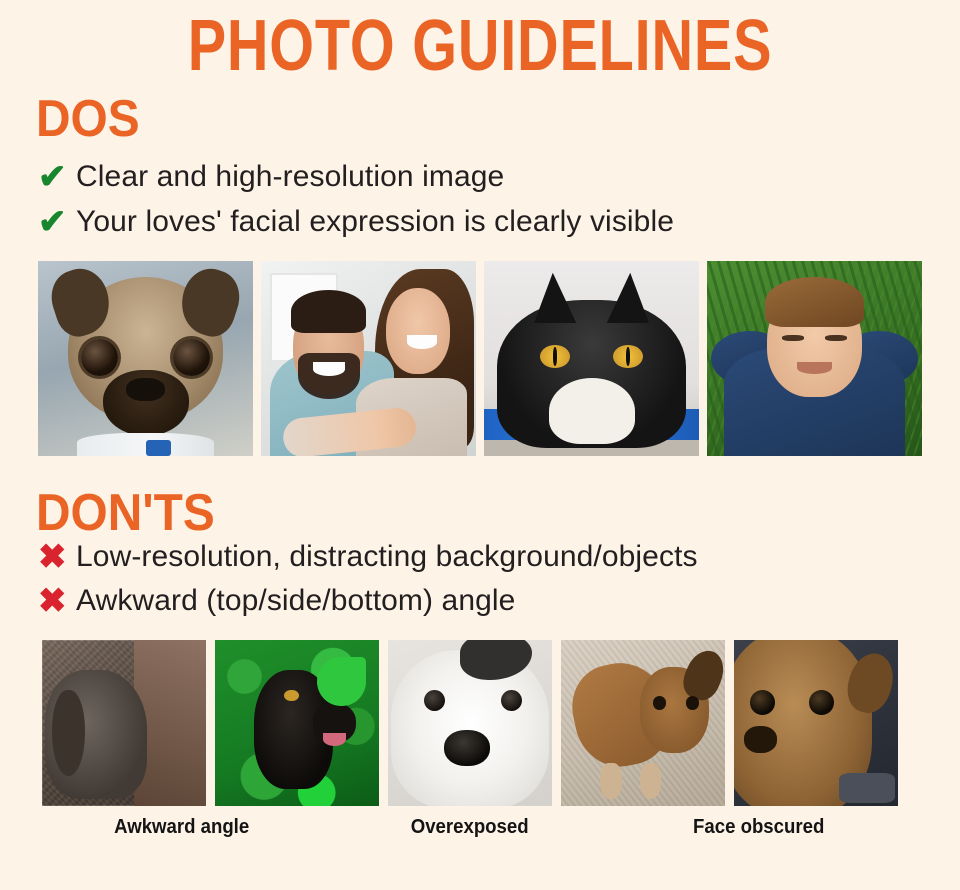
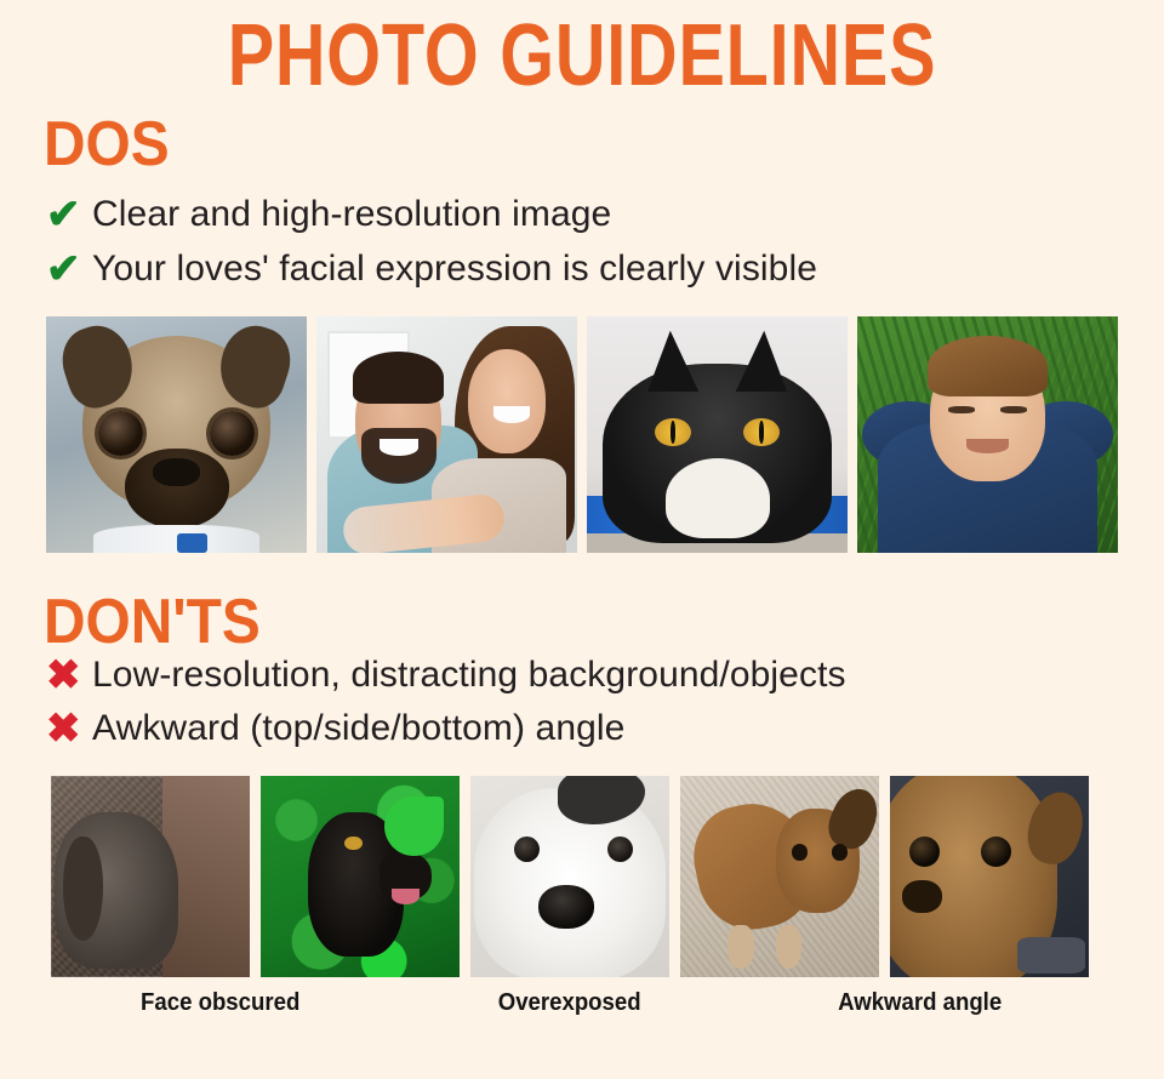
  PHOTO GUIDELINES
  DOS
  ✔
  Clear and high-resolution image
  ✔
  Your loves' facial expression is clearly visible
  DON'TS
  ✖
  Low-resolution, distracting background/objects
  ✖
  Awkward (top/side/bottom) angle
- Awkward angle
+ Face obscured
  Overexposed
- Face obscured
+ Awkward angle
